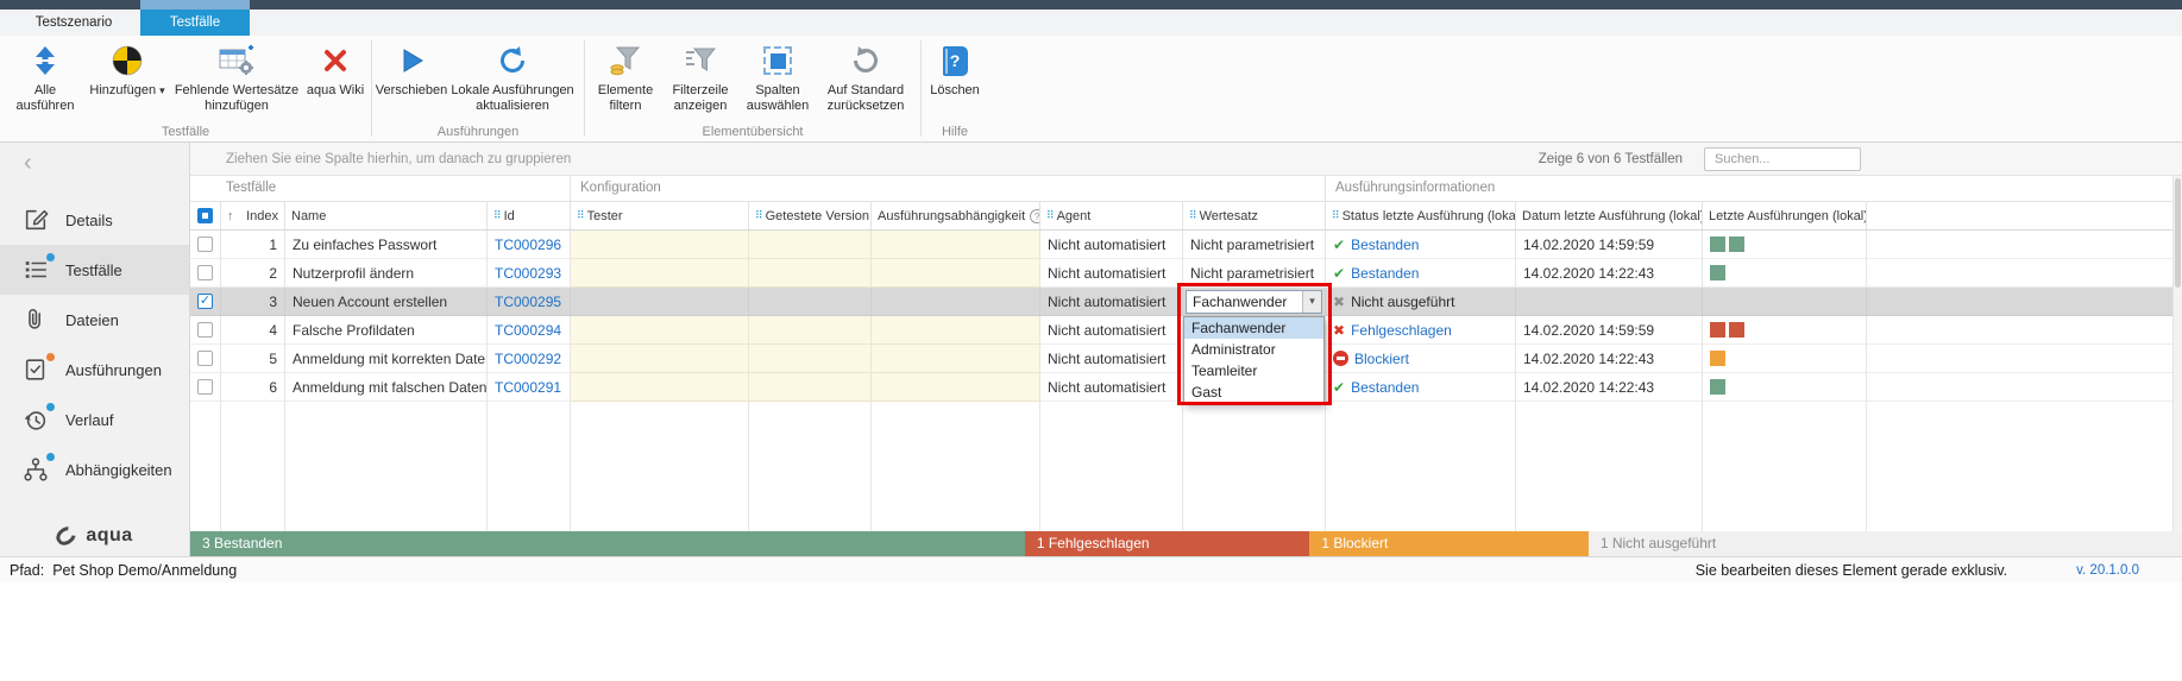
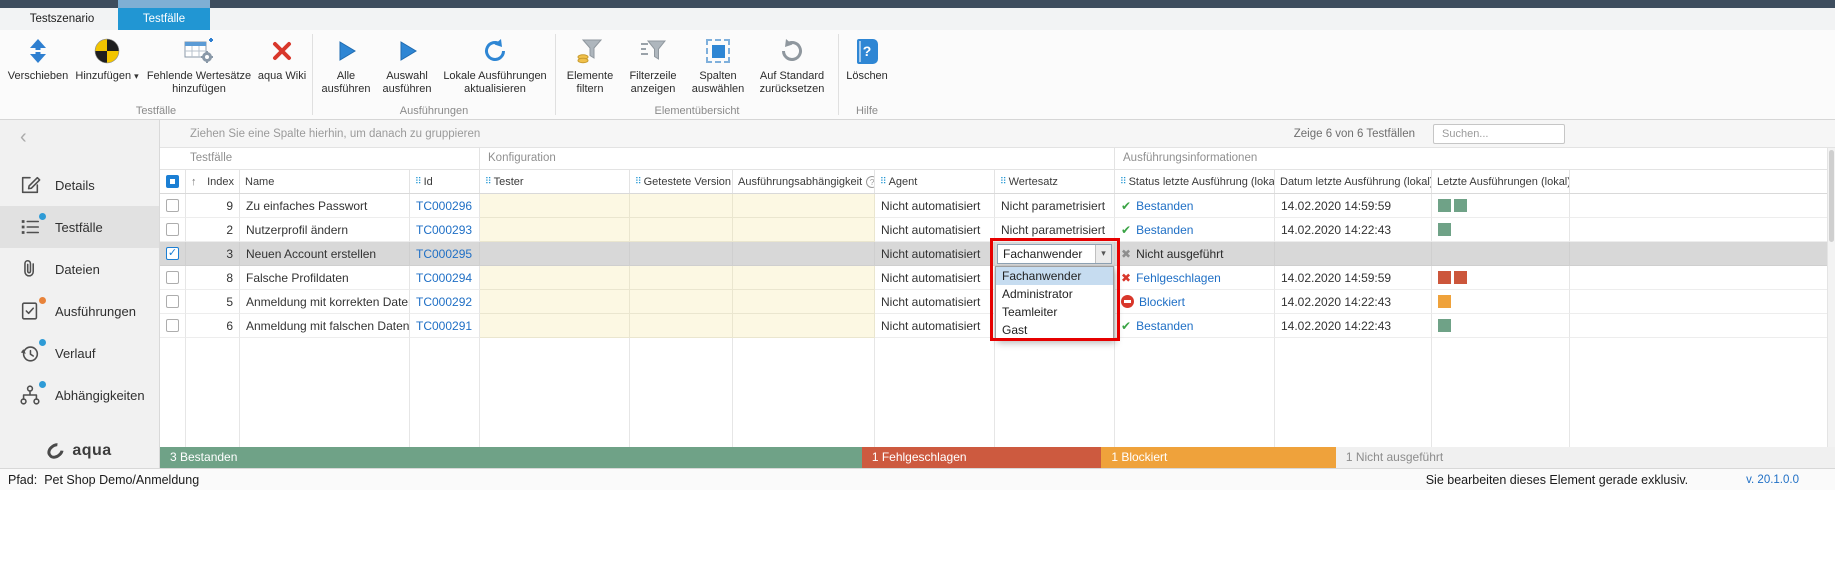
  Testszenario
  Testfälle
- Alle ausführen
+ Verschieben
  Hinzufügen ▾
  Fehlende Wertesätze hinzufügen
  aqua Wiki
  Testfälle
- Verschieben
+ Alle ausführen
+ Auswahl ausführen
  Lokale Ausführungen aktualisieren
  Ausführungen
  Elemente filtern
  Filterzeile anzeigen
  Spalten auswählen
  Auf Standard zurücksetzen
  Elementübersicht
  ?
  Löschen
  Hilfe
  ‹
  Details
  Testfälle
  Dateien
  Ausführungen
  Verlauf
  Abhängigkeiten
  aqua
  Ziehen Sie eine Spalte hierhin, um danach zu gruppieren
  Zeige 6 von 6 Testfällen
  Suchen...
  Testfälle
  Konfiguration
  Ausführungsinformationen
  ↑
  Index
  Name
  ⠿
  Id
  ⠿
  Tester
  ⠿
  Getestete Version
  Ausführungsabhängigkeit
  ?
  ⠿
  Agent
  ⠿
  Wertesatz
  ⠿
  Status letzte Ausführung (loka
  Datum letzte Ausführung (lokal
  Letzte Ausführungen (lokal
- 1
+ 9
  Zu einfaches Passwort
  TC000296
  Nicht automatisiert
  Nicht parametrisiert
  ✔
  Bestanden
  14.02.2020 14:59:59
  2
  Nutzerprofil ändern
  TC000293
  Nicht automatisiert
  Nicht parametrisiert
  ✔
  Bestanden
  14.02.2020 14:22:43
  ✓
  3
  Neuen Account erstellen
  TC000295
  Nicht automatisiert
  Fachanwender
  ▾
  ✖
  Nicht ausgeführt
- 4
+ 8
  Falsche Profildaten
  TC000294
  Nicht automatisiert
  ✖
  Fehlgeschlagen
  14.02.2020 14:59:59
  5
  Anmeldung mit korrekten Date
  TC000292
  Nicht automatisiert
  Blockiert
  14.02.2020 14:22:43
  6
  Anmeldung mit falschen Daten
  TC000291
  Nicht automatisiert
  ✔
  Bestanden
  14.02.2020 14:22:43
  Fachanwender
  Administrator
  Teamleiter
  Gast
  3 Bestanden
  1 Fehlgeschlagen
  1 Blockiert
  1 Nicht ausgeführt
  Pfad:
  Pet Shop Demo/Anmeldung
  Sie bearbeiten dieses Element gerade exklusiv.
  v. 20.1.0.0
